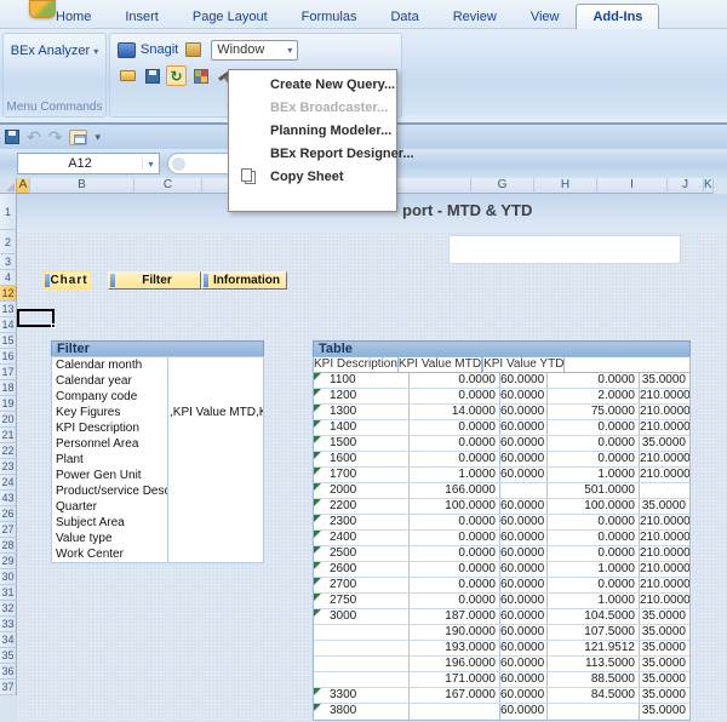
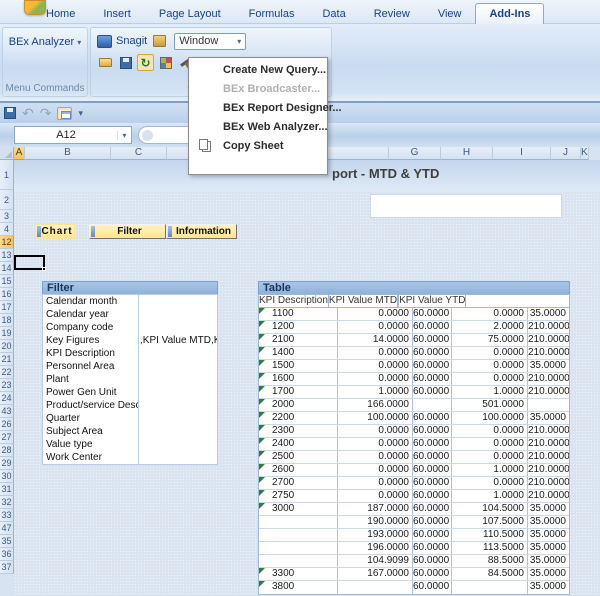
  Home
  Insert
  Page Layout
  Formulas
  Data
  Review
  View
  Add-Ins
  BEx Analyzer ▾
  Menu Commands
  Snagit
  Window
  ▾
  ↻
  ↶
  ↷
  ▾
  A12
  ▾
  A
  B
  C
  G
  H
  I
  J
  K
  1
  2
  3
  4
  12
  13
  14
  15
  16
  17
  18
  19
  20
  21
  22
  23
  24
  43
  26
  27
  28
  29
  30
  31
  32
  33
- 34
+ 47
  35
  36
  37
  port - MTD & YTD
  Chart
  Filter
  Information
  Filter
  Calendar month
  Calendar year
  Company code
  Key Figures
  KPI Description
  Personnel Area
  Plant
  Power Gen Unit
  Product/service Des
  Quarter
  Subject Area
  Value type
  Work Center
  ,KPI Value MTD,
  Table
  KPI Description
  KPI Value MTD
  KPI Value YTD
  1100
  0.0000
  60.0000
  0.0000
  35.0000
  1200
  0.0000
  60.0000
  2.0000
  210.0000
- 1300
+ 2100
  14.0000
  60.0000
  75.0000
  210.0000
  1400
  0.0000
  60.0000
  0.0000
  210.0000
  1500
  0.0000
  60.0000
  0.0000
  35.0000
  1600
  0.0000
  60.0000
  0.0000
  210.0000
  1700
  1.0000
  60.0000
  1.0000
  210.0000
  2000
  166.0000
  501.0000
  2200
  100.0000
  60.0000
  100.0000
  35.0000
  2300
  0.0000
  60.0000
  0.0000
  210.0000
  2400
  0.0000
  60.0000
  0.0000
  210.0000
  2500
  0.0000
  60.0000
  0.0000
  210.0000
  2600
  0.0000
  60.0000
  1.0000
  210.0000
  2700
  0.0000
  60.0000
  0.0000
  210.0000
  2750
  0.0000
  60.0000
  1.0000
  210.0000
  3000
  187.0000
  60.0000
  104.5000
  35.0000
  190.0000
  60.0000
  107.5000
  35.0000
  193.0000
  60.0000
- 121.9512
+ 110.5000
  35.0000
  196.0000
  60.0000
  113.5000
  35.0000
- 171.0000
+ 104.9099
  60.0000
  88.5000
  35.0000
  3300
  167.0000
  60.0000
  84.5000
  35.0000
  3800
  60.0000
  35.0000
  Create New Query...
  BEx Broadcaster...
- Planning Modeler...
  BEx Report Designer...
+ BEx Web Analyzer...
  Copy Sheet
